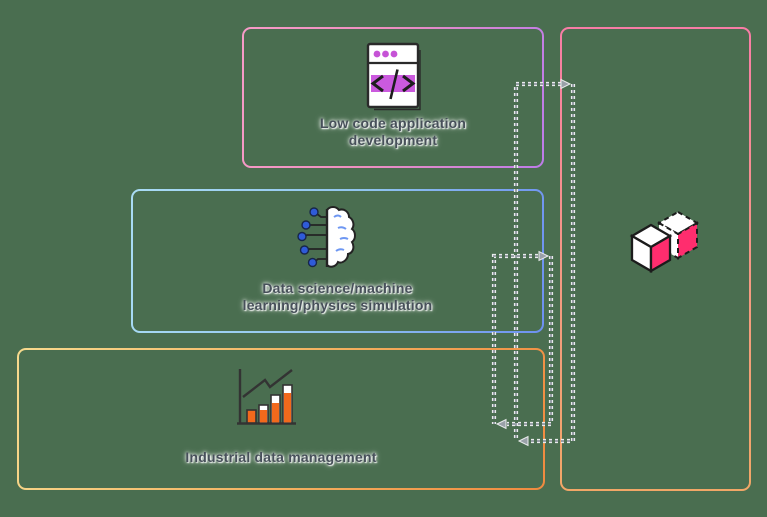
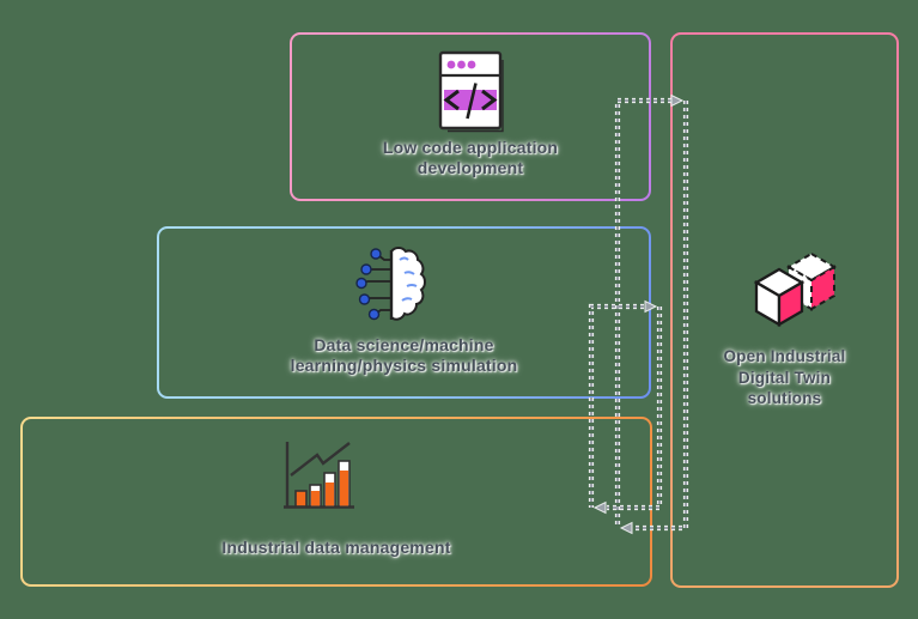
  Low code application
  development
  Data science/machine
  learning/physics simulation
  Industrial data management
+ Open Industrial
+ Digital Twin
+ solutions
